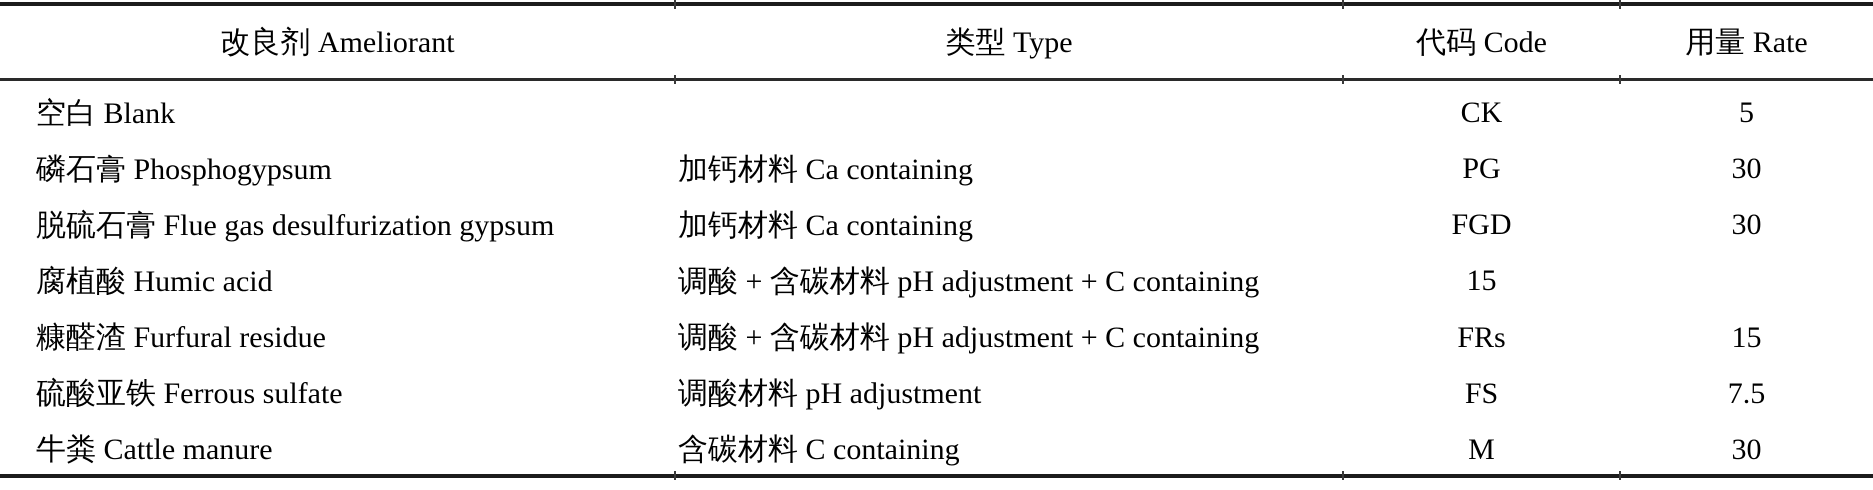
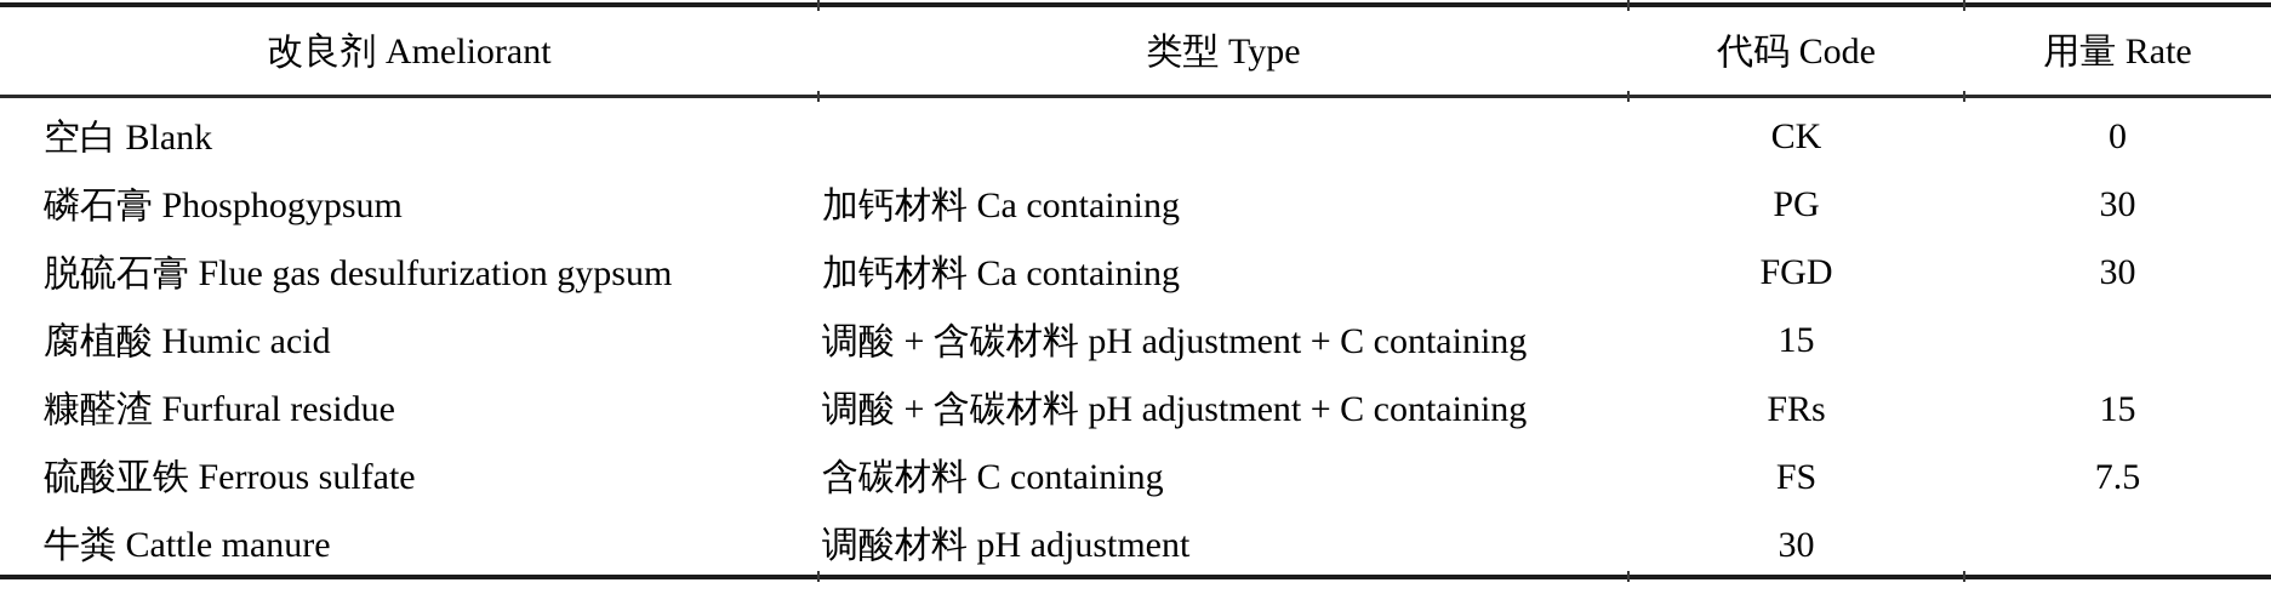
  改良剂 Ameliorant
  类型 Type
  代码 Code
  用量 Rate
  空白 Blank
  CK
- 5
+ 0
  磷石膏 Phosphogypsum
  加钙材料 Ca containing
  PG
  30
  脱硫石膏 Flue gas desulfurization gypsum
  加钙材料 Ca containing
  FGD
  30
  腐植酸 Humic acid
  调酸 + 含碳材料 pH adjustment + C containing
  15
  糠醛渣 Furfural residue
  调酸 + 含碳材料 pH adjustment + C containing
  FRs
  15
  硫酸亚铁 Ferrous sulfate
- 调酸材料 pH adjustment
+ 含碳材料 C containing
  FS
  7.5
  牛粪 Cattle manure
- 含碳材料 C containing
+ 调酸材料 pH adjustment
- M
  30
